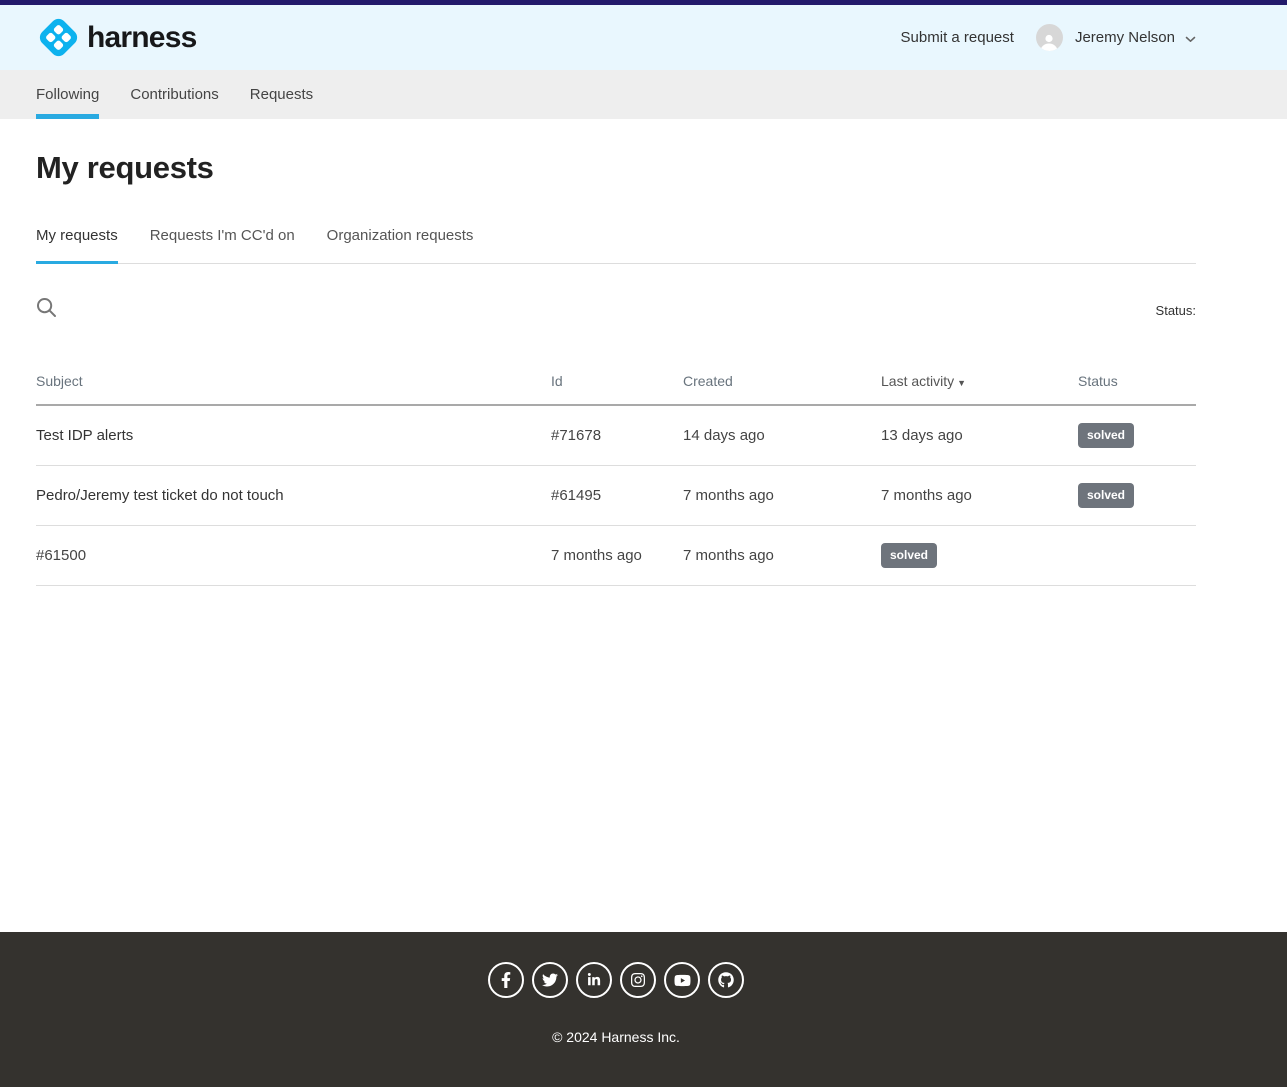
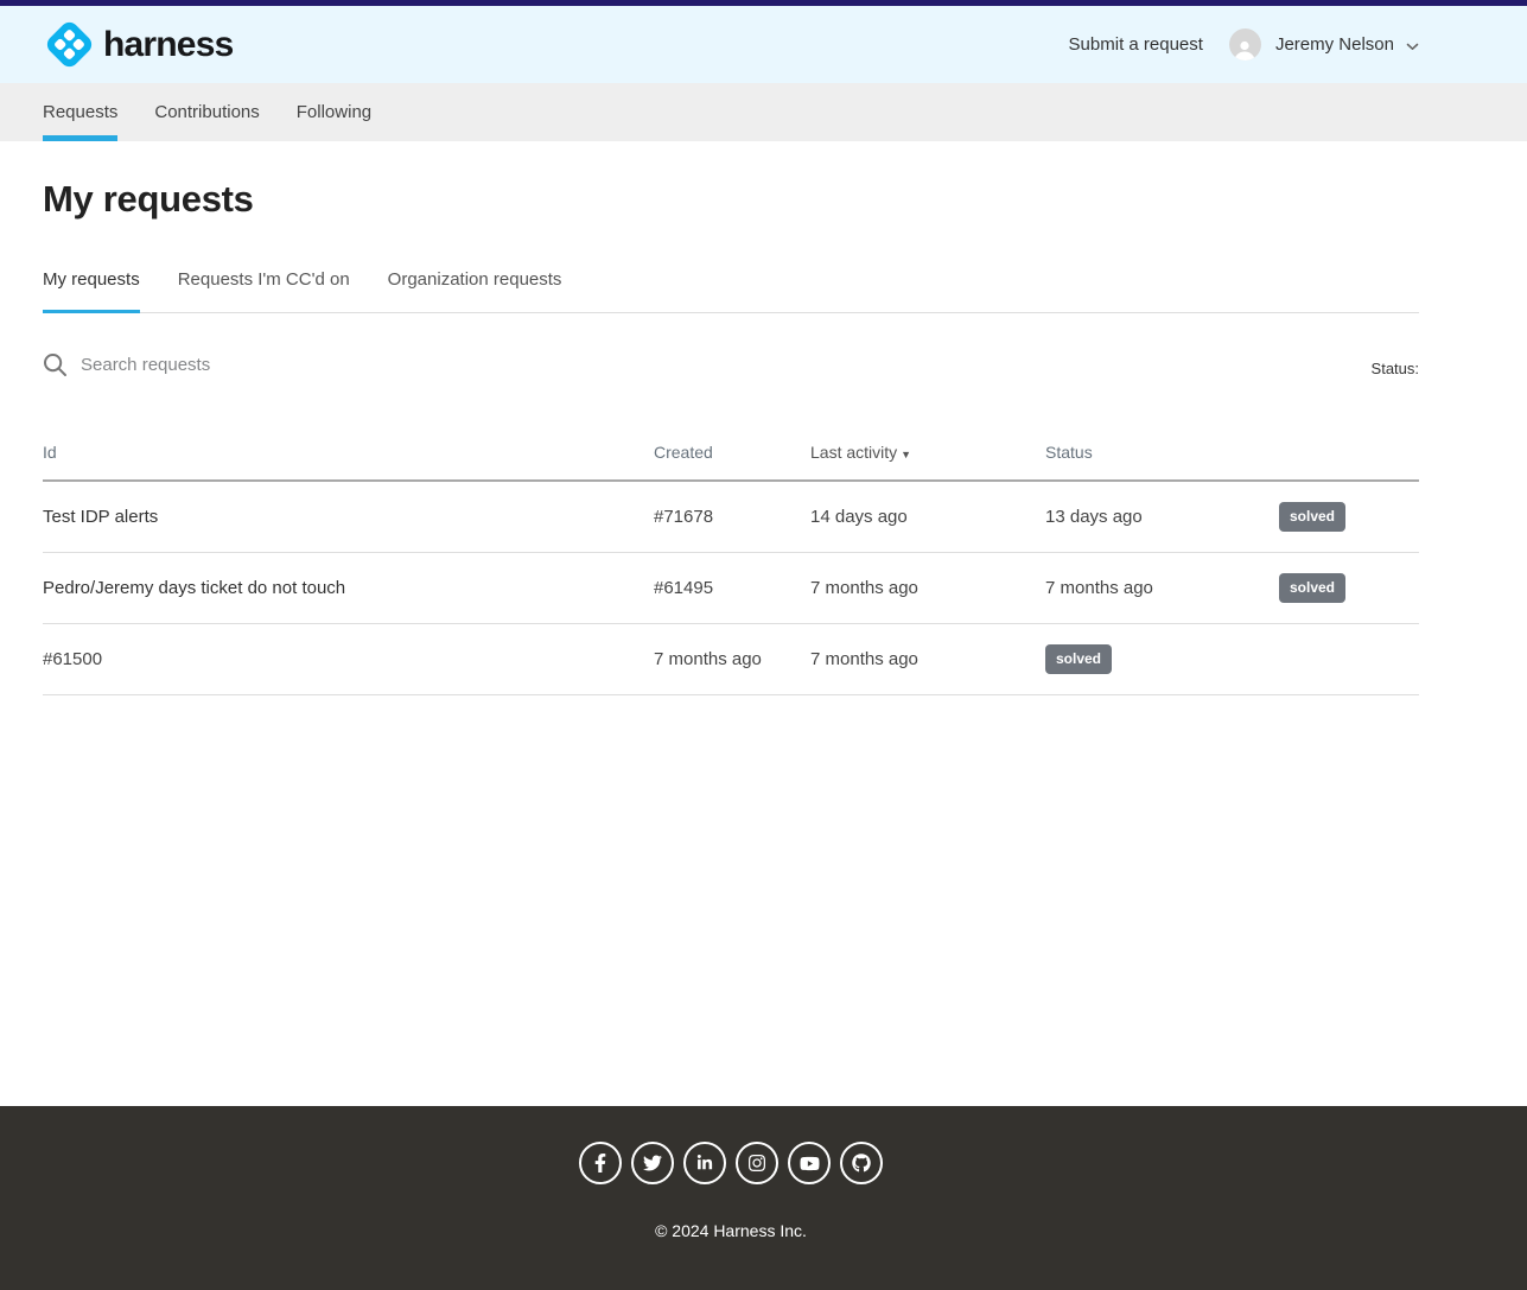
  harness
  Submit a request
  Jeremy Nelson
- Following
+ Requests
  Contributions
- Requests
+ Following
  My requests
  My requests
  Requests I'm CC'd on
  Organization requests
+ Search requests
  Status:
- Subject
  Id
  Created
  Last activity ▼
  Status
  Test IDP alerts
  #71678
  14 days ago
  13 days ago
  solved
- Pedro/Jeremy test ticket do not touch
+ Pedro/Jeremy days ticket do not touch
  #61495
  7 months ago
  7 months ago
  solved
  #61500
  7 months ago
  7 months ago
  solved
  © 2024 Harness Inc.
